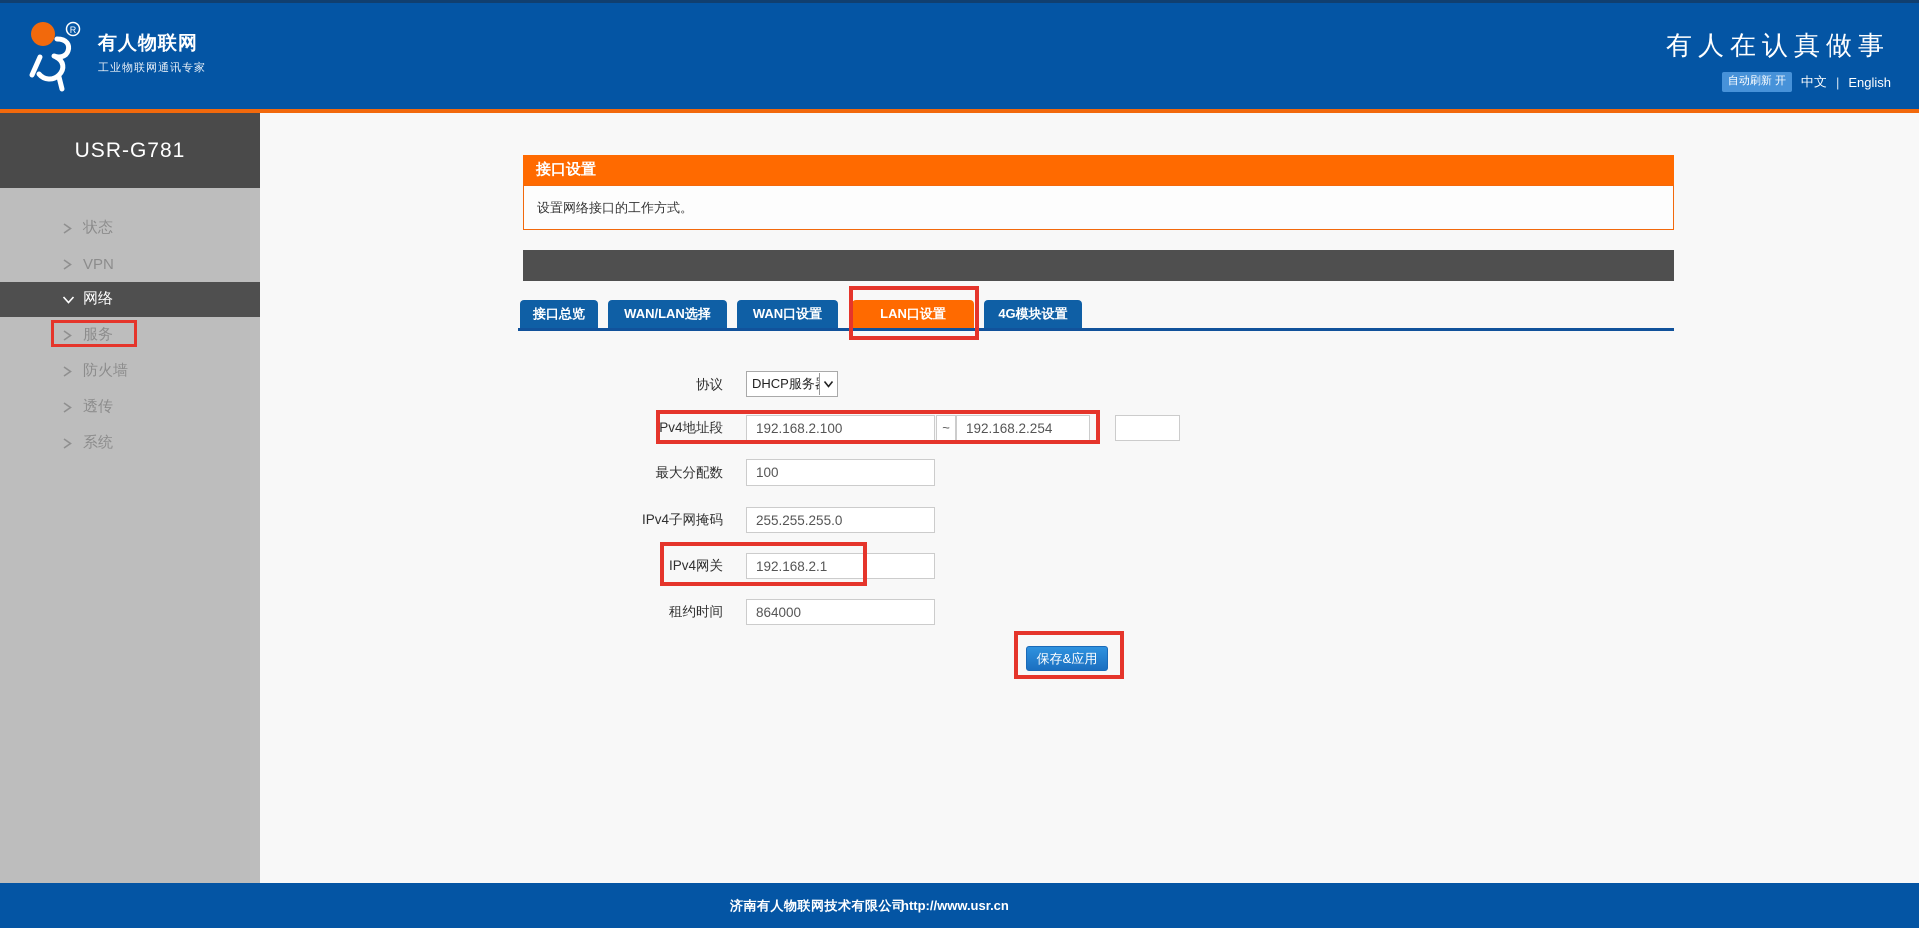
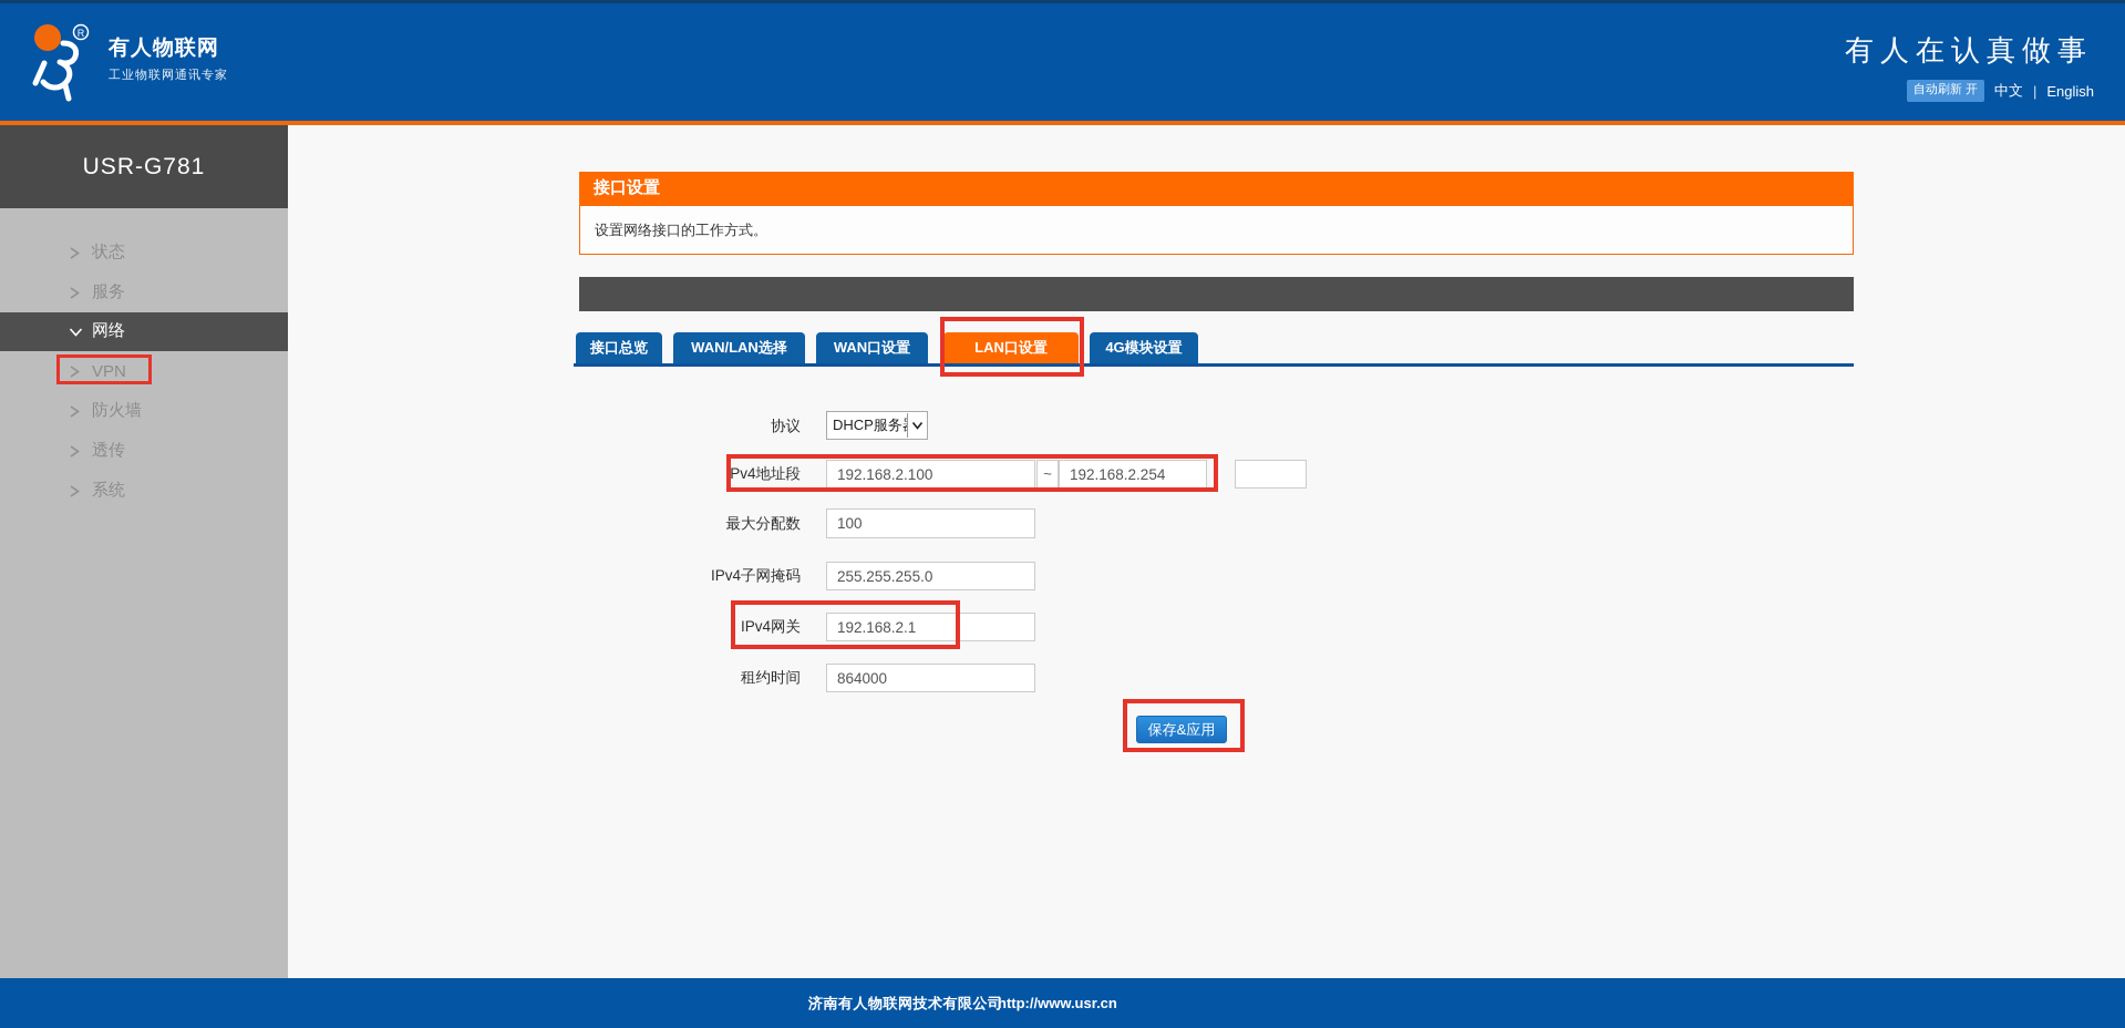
  R
  有人物联网
  工业物联网通讯专家
  有人在认真做事
  自动刷新 开
  中文
  |
  English
  USR-G781
  状态
- VPN
+ 服务
  网络
- 服务
+ VPN
  防火墙
  透传
  系统
  接口设置
  设置网络接口的工作方式。
  接口总览
  WAN/LAN选择
  WAN口设置
  LAN口设置
  4G模块设置
  协议
  DHCP服务
  IPv4地址段
  192.168.2.100
  ~
  192.168.2.254
  最大分配数
  100
  IPv4子网掩码
  255.255.255.0
  IPv4网关
  192.168.2.1
  租约时间
  864000
  保存&应用
  济南有人物联网技术有限公司
  http://www.usr.cn
